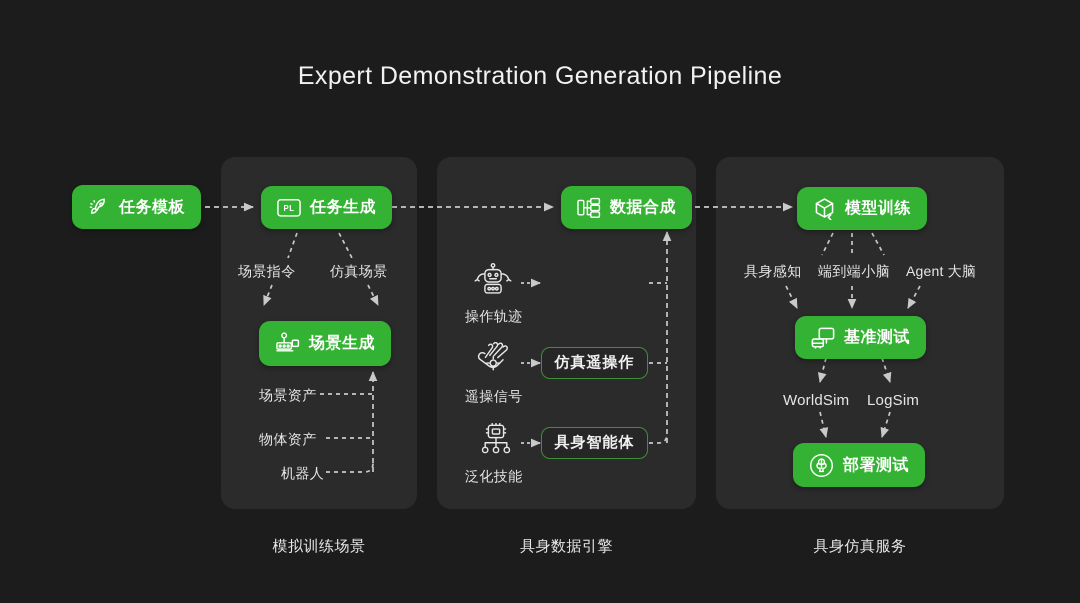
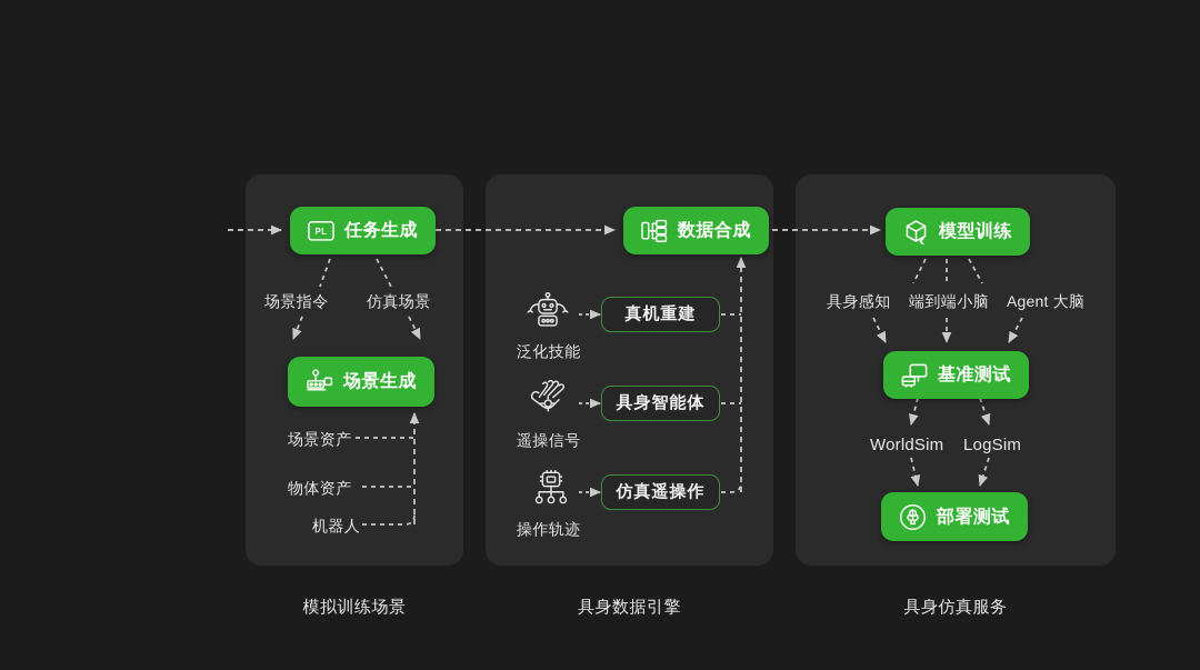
- Expert Demonstration Generation Pipeline
- 任务模板
  PL
  任务生成
  场景指令
  仿真场景
  场景生成
  场景资产
  物体资产
  机器人
  数据合成
- 操作轨迹
+ 泛化技能
+ 真机重建
  遥操信号
- 仿真遥操作
+ 具身智能体
- 泛化技能
+ 操作轨迹
- 具身智能体
+ 仿真遥操作
  模型训练
  具身感知
  端到端小脑
  Agent 大脑
  基准测试
  WorldSim
  LogSim
  部署测试
  模拟训练场景
  具身数据引擎
  具身仿真服务
